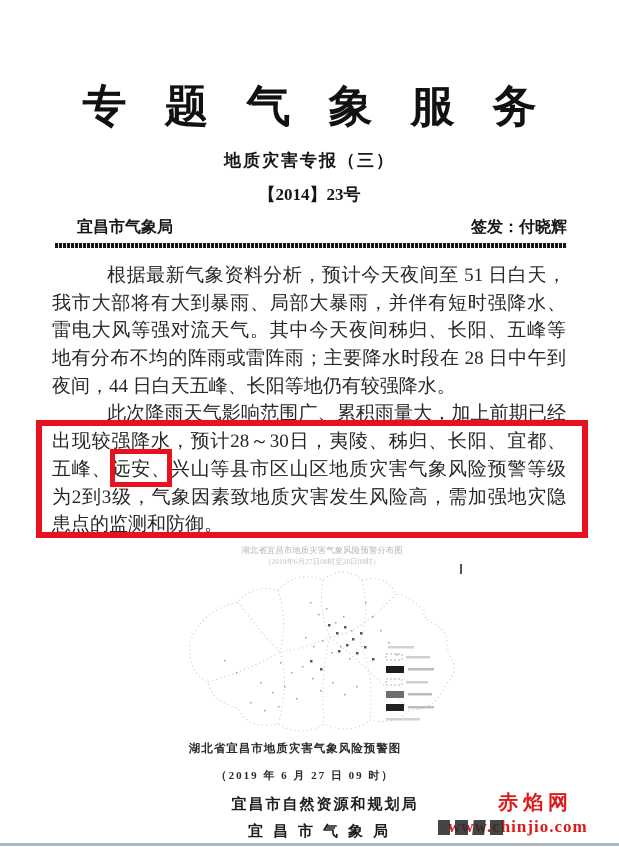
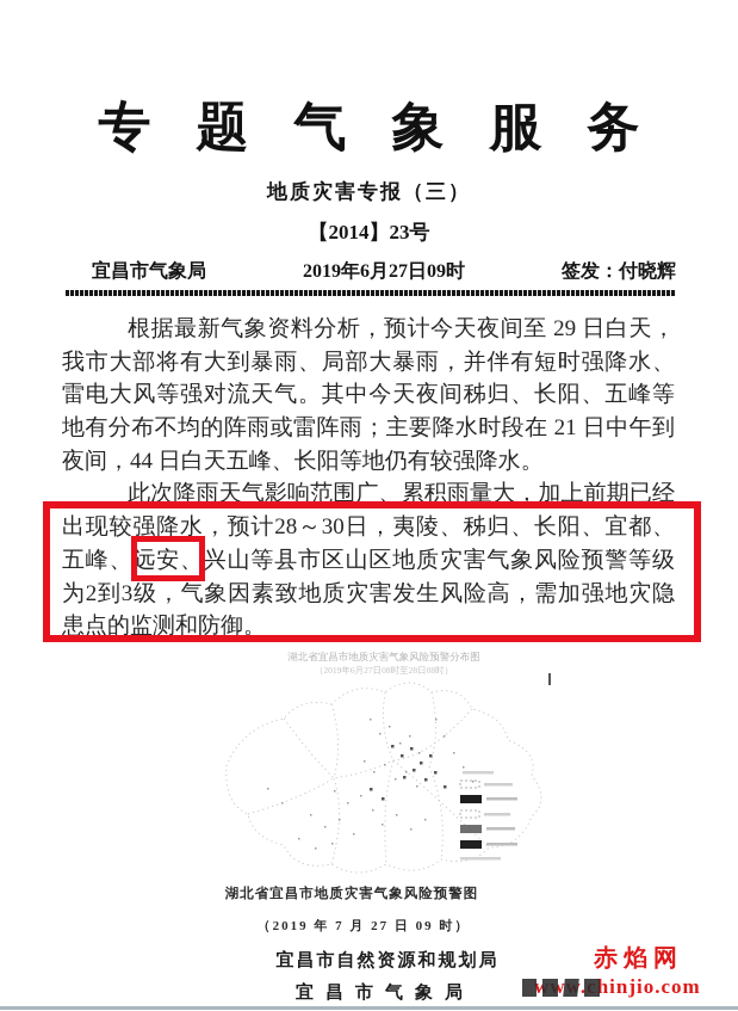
  专题气象服务
  地质灾害专报（三）
  【2014】23号
  宜昌市气象局
+ 2019年6月27日09时
  签发：付晓辉
- 根据最新气象资料分析，预计今天夜间至 51 日白天，
+ 根据最新气象资料分析，预计今天夜间至 29 日白天，
  我市大部将有大到暴雨、局部大暴雨，并伴有短时强降水、
  雷电大风等强对流天气。其中今天夜间秭归、长阳、五峰等
- 地有分布不均的阵雨或雷阵雨；主要降水时段在 28 日中午到
+ 地有分布不均的阵雨或雷阵雨；主要降水时段在 21 日中午到
  夜间，44 日白天五峰、长阳等地仍有较强降水。
  此次降雨天气影响范围广、累积雨量大，加上前期已经
  出现较强降水，预计28～30日，夷陵、秭归、长阳、宜都、
  五峰、远安、兴山等县市区山区地质灾害气象风险预警等级
  为2到3级，气象因素致地质灾害发生风险高，需加强地灾隐
  患点的监测和防御。
  湖北省宜昌市地质灾害气象风险预警分布图
  （2019年6月27日08时至28日08时）
  湖北省宜昌市地质灾害气象风险预警图
- （2019 年 6 月 27 日 09 时）
+ （2019 年 7 月 27 日 09 时）
  宜昌市自然资源和规划局
  宜昌市气象局
  赤焰网
  www.chinjio.com
